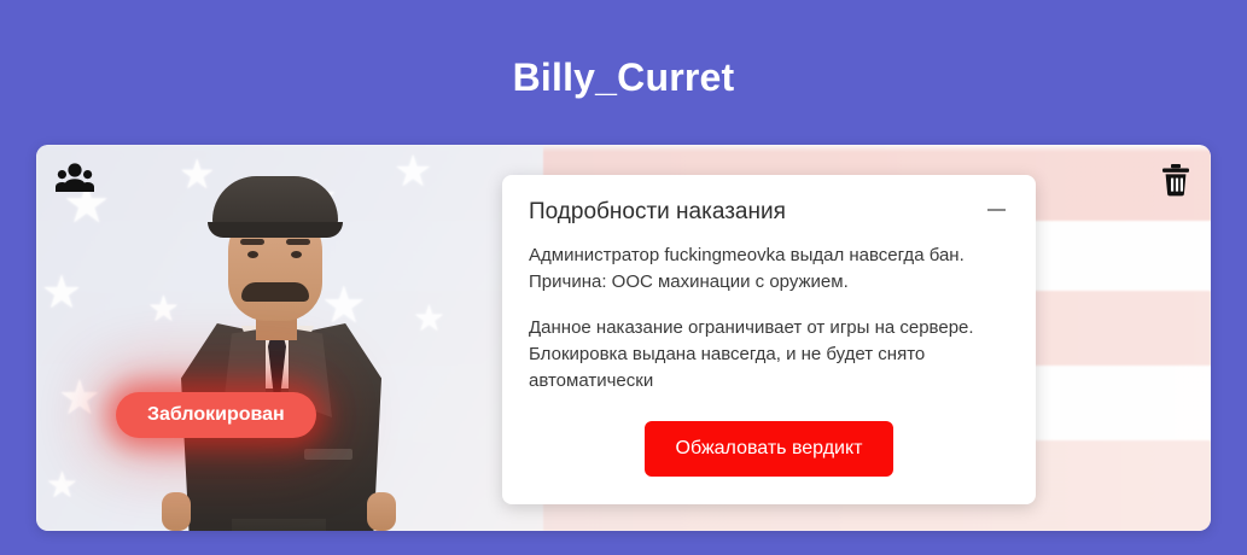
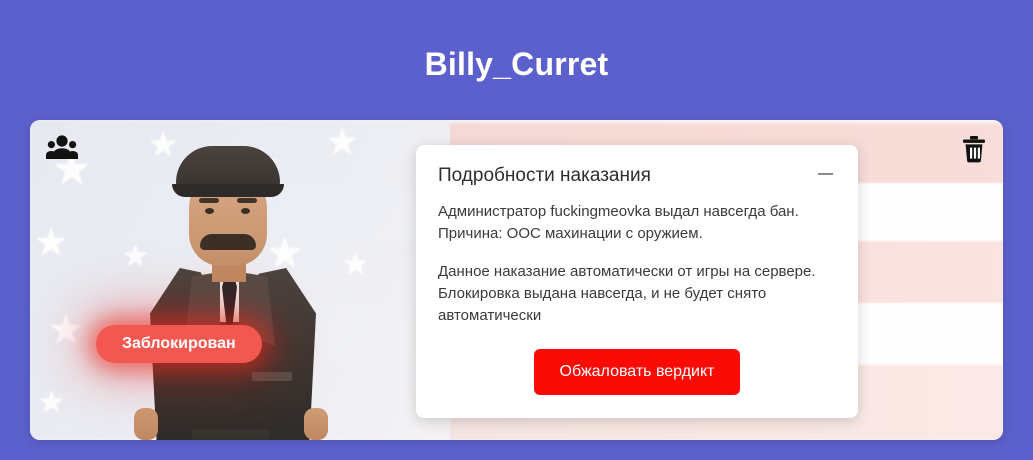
  Billy_Curret
  ★
  ★
  ★
  ★
  ★
  Заблокирован
  Подробности наказания
  Администратор fuckingmeovka выдал навсегда бан. Причина: ООС махинации с оружием.
- Данное наказание ограничивает от игры на сервере. Блокировка выдана навсегда, и не будет снято автоматически
+ Данное наказание автоматически от игры на сервере. Блокировка выдана навсегда, и не будет снято автоматически
  Обжаловать вердикт
